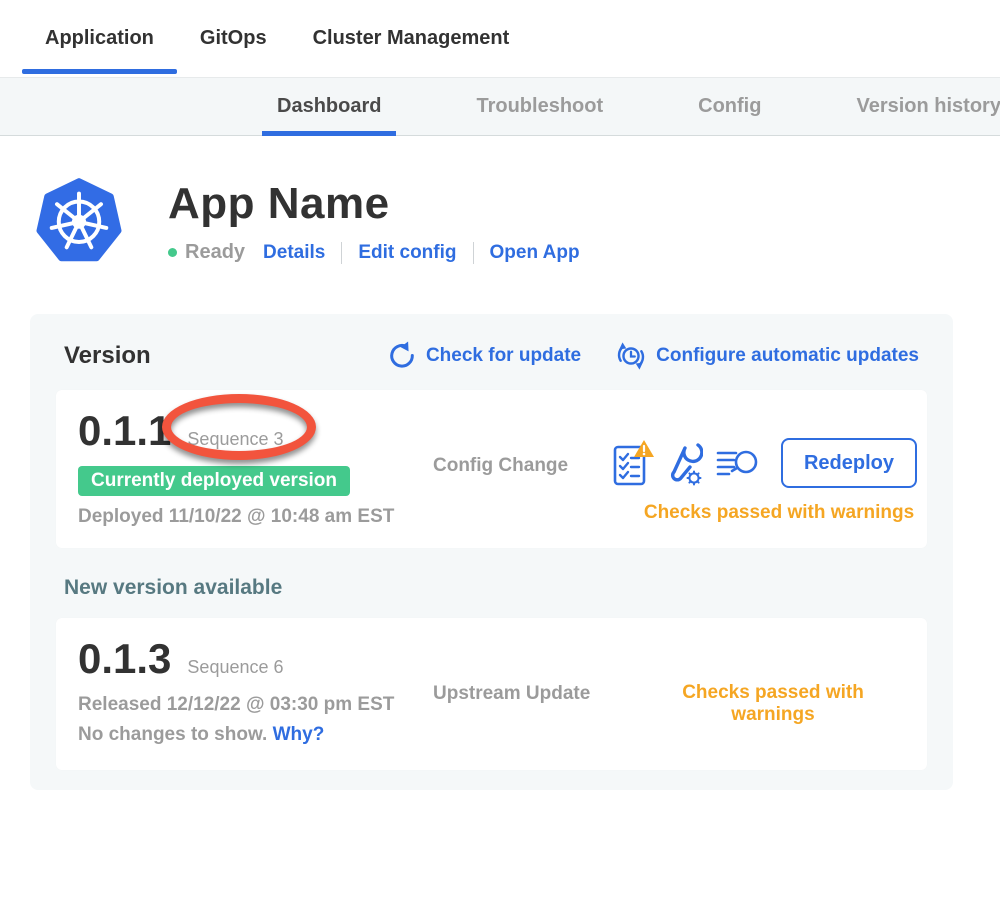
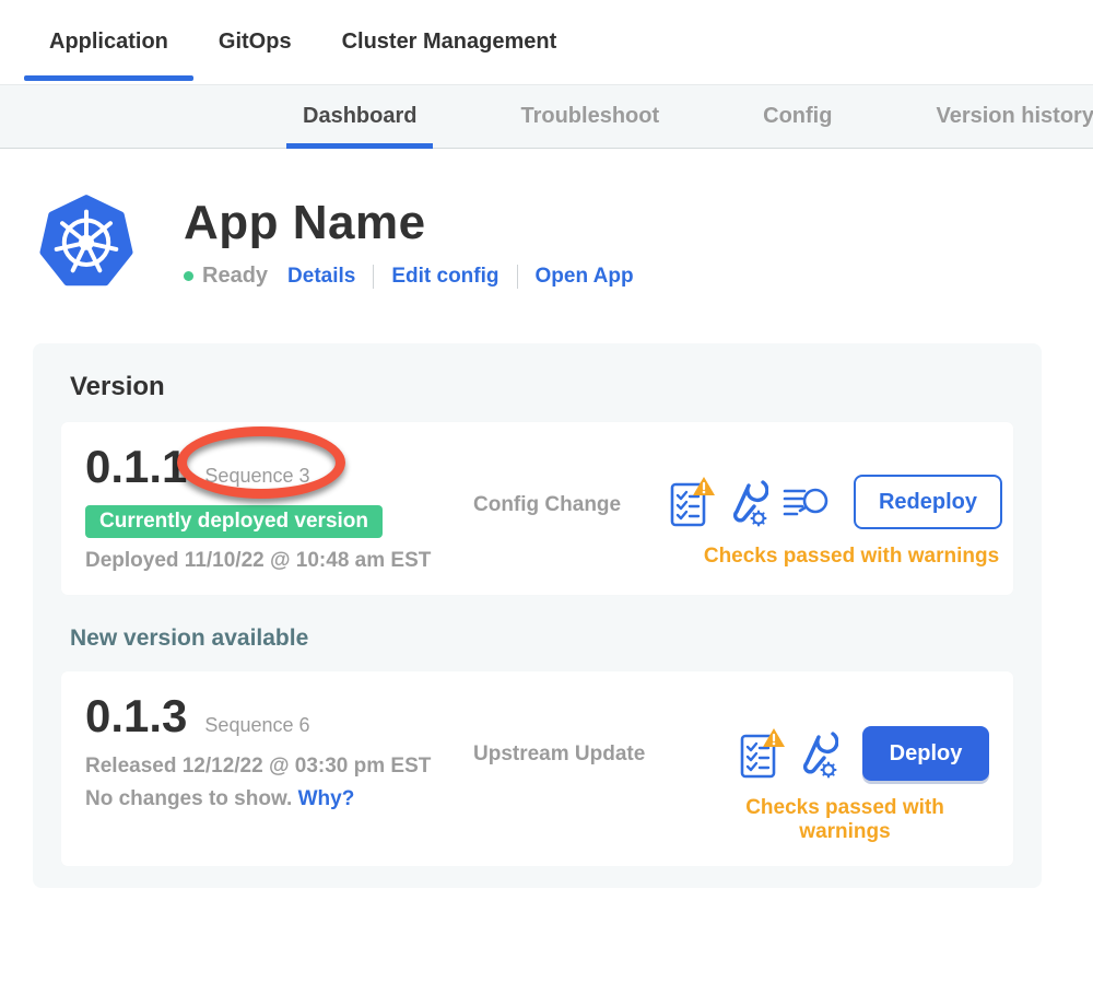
  Application
  GitOps
  Cluster Management
  Dashboard
  Troubleshoot
  Config
  Version history
  App Name
  Ready
  Details
  Edit config
  Open App
  Version
- Check for update
- Configure automatic updates
  0.1.1
  Sequence 3
  Currently deployed version
  Deployed 11/10/22 @ 10:48 am EST
  Config Change
  Redeploy
  Checks passed with warnings
  New version available
  0.1.3
  Sequence 6
  Released 12/12/22 @ 03:30 pm EST
  No changes to show. Why?
  Upstream Update
+ Deploy
  Checks passed with warnings
